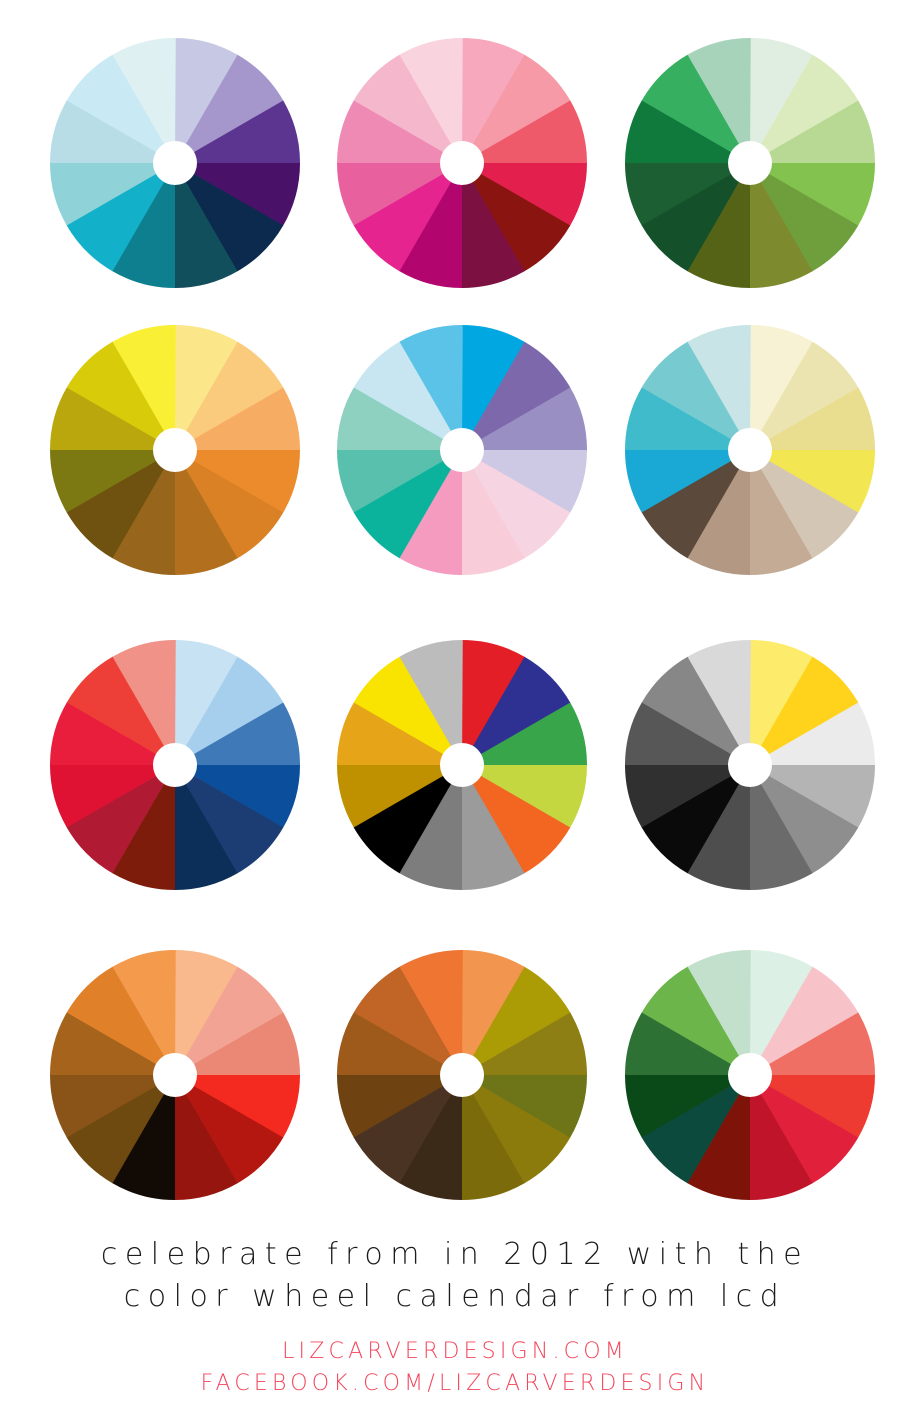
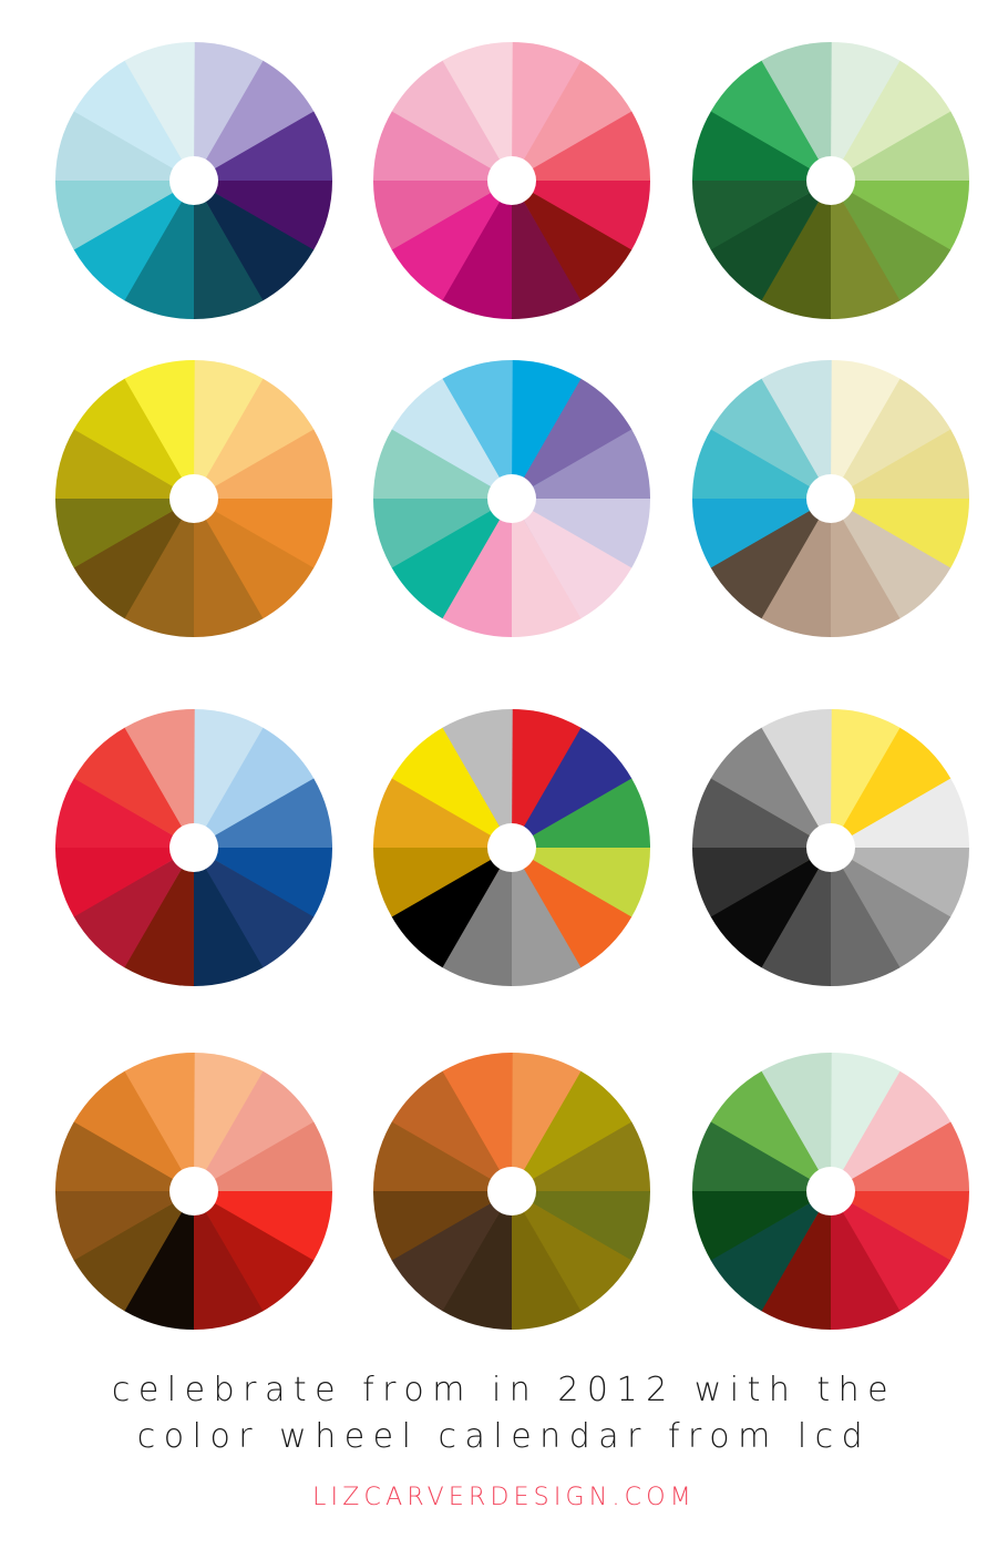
  celebrate from in 2012 with the
  color wheel calendar from lcd
  LIZCARVERDESIGN.COM
- FACEBOOK.COM/LIZCARVERDESIGN
